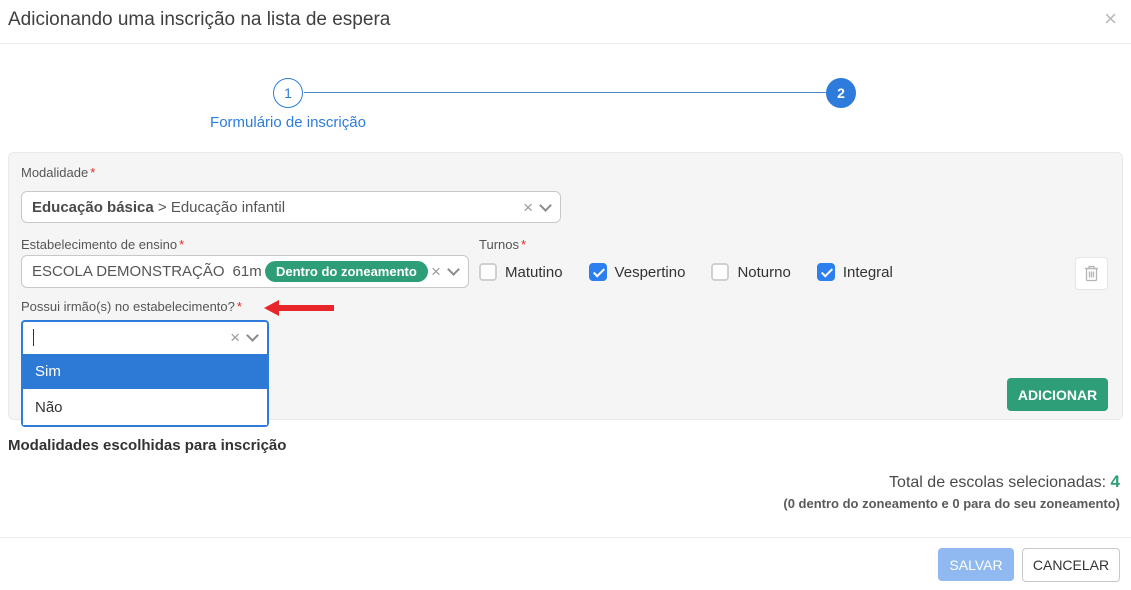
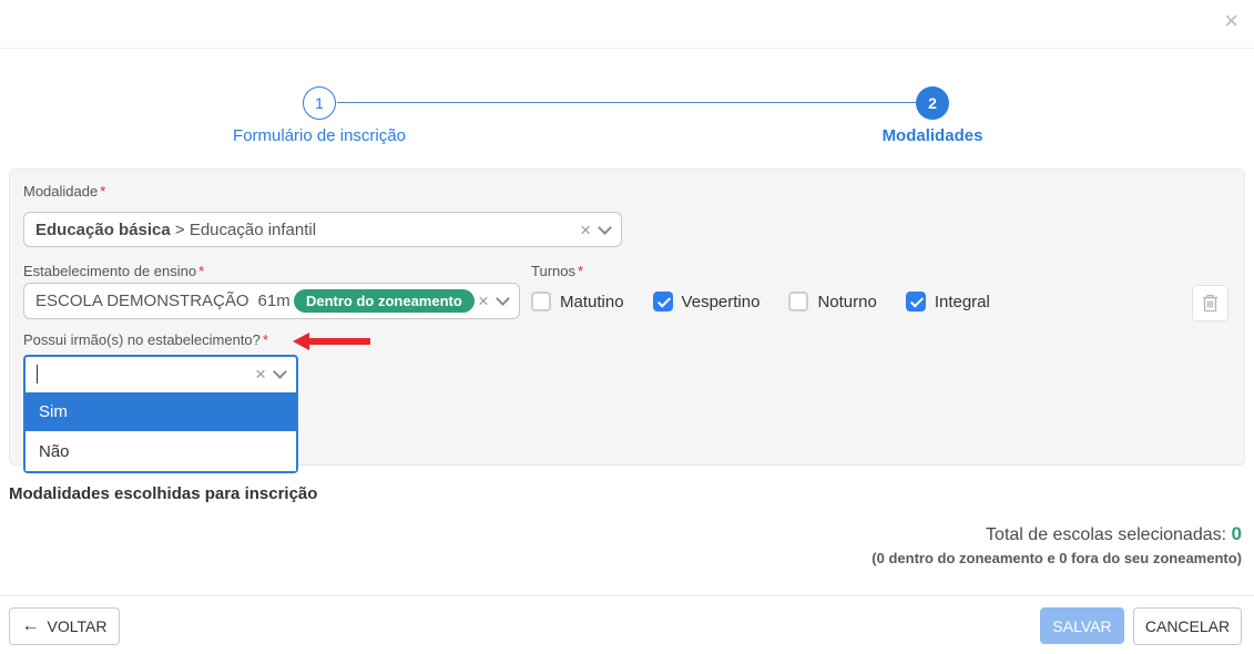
- Adicionando uma inscrição na lista de espera
  ×
  1
  2
  Formulário de inscrição
+ Modalidades
  Modalidade *
  Educação básica
  > Educação infantil
  ×
  Estabelecimento de ensino *
  ESCOLA DEMONSTRAÇÃO
  61m
  Dentro do zoneamento
  ×
  Turnos *
  Matutino
  Vespertino
  Noturno
  Integral
  Possui irmão(s) no estabelecimento? *
  ×
  Sim
  Não
- ADICIONAR
  Modalidades escolhidas para inscrição
- Total de escolas selecionadas: 4
+ Total de escolas selecionadas: 0
- (0 dentro do zoneamento e 0 para do seu zoneamento)
+ (0 dentro do zoneamento e 0 fora do seu zoneamento)
+ ←
+ VOLTAR
  SALVAR
  CANCELAR
